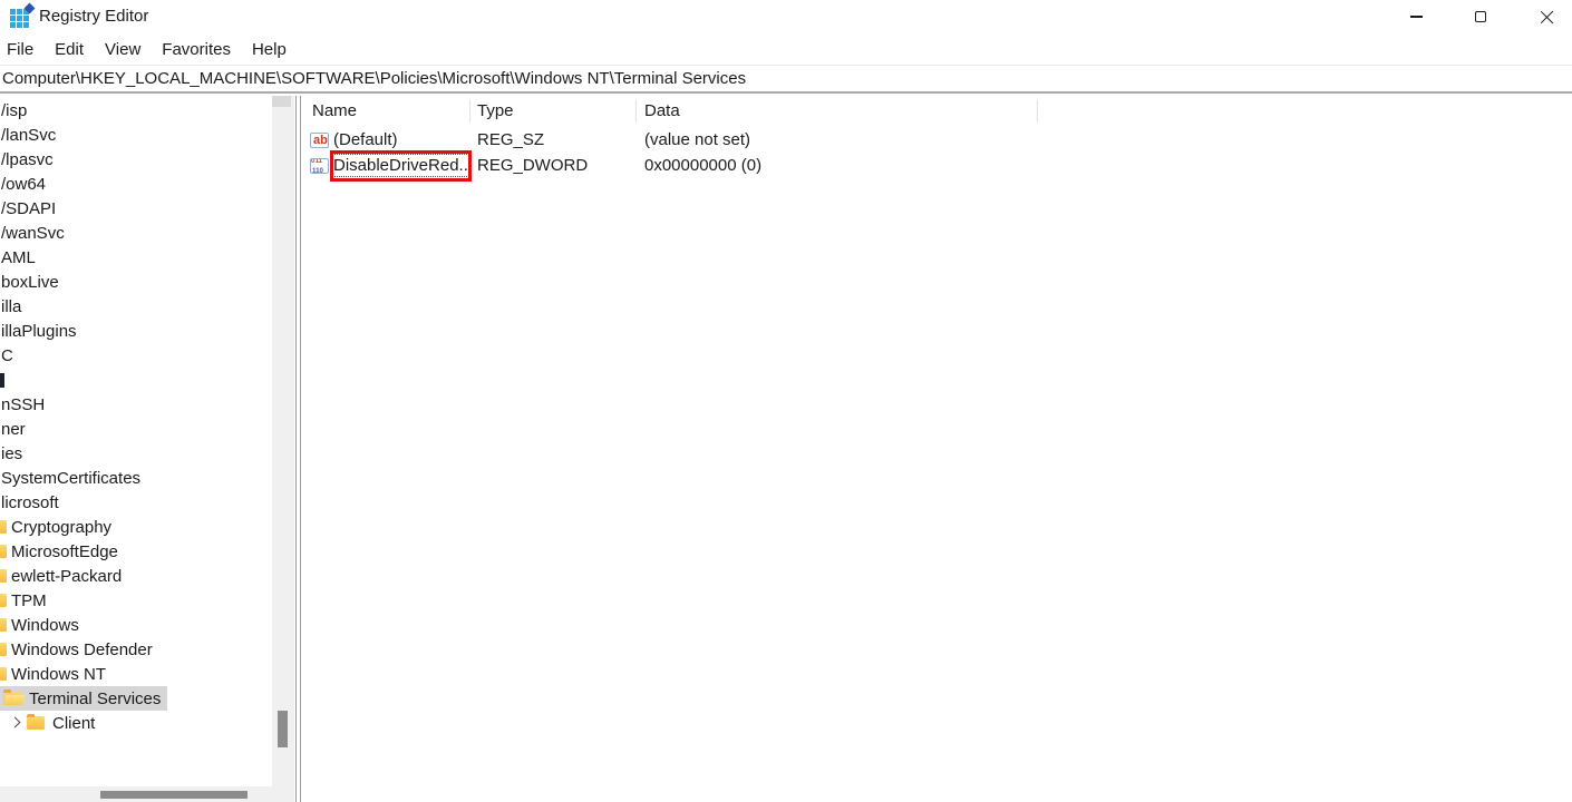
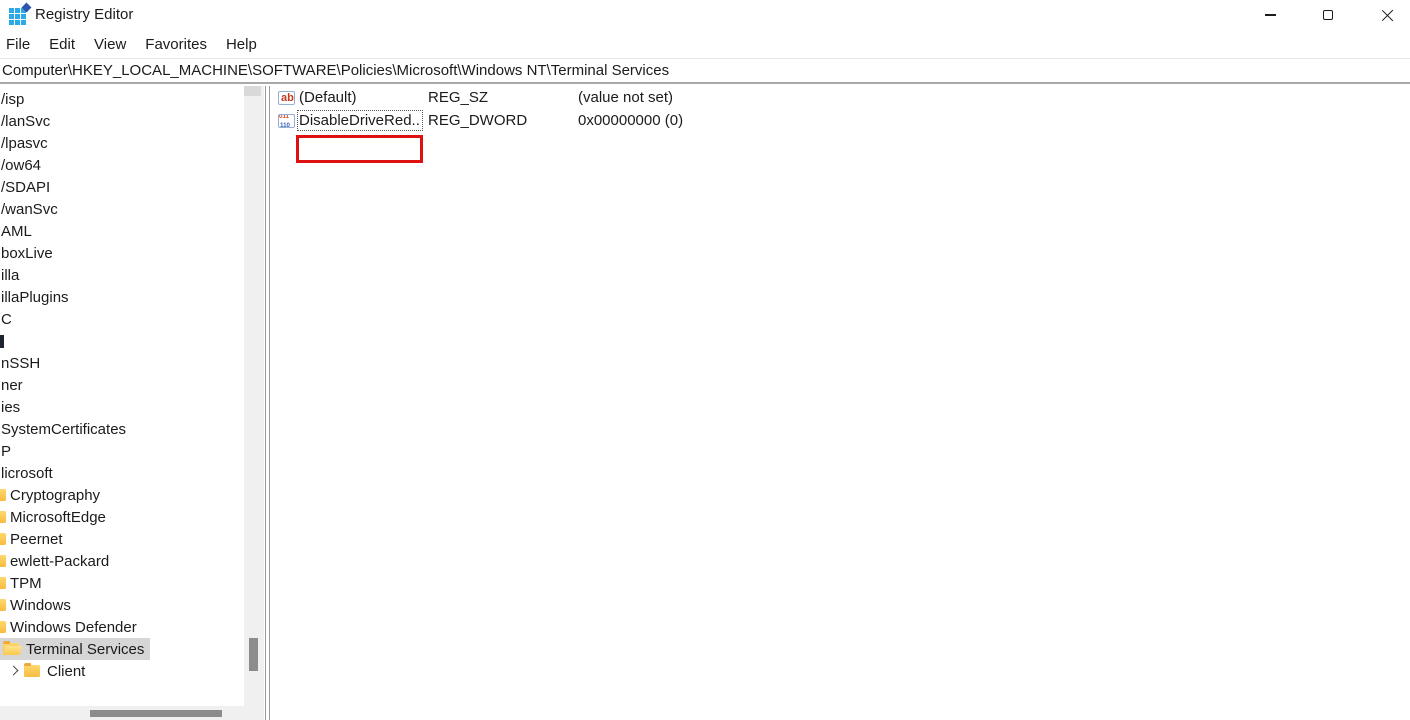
  Registry Editor
  File
  Edit
  View
  Favorites
  Help
  Computer\HKEY_LOCAL_MACHINE\SOFTWARE\Policies\Microsoft\Windows NT\Terminal Services
  /isp
  /lanSvc
  /lpasvc
  /ow64
  /SDAPI
  /wanSvc
  AML
  boxLive
  illa
  illaPlugins
  C
  nSSH
  ner
  ies
  SystemCertificates
+ P
  licrosoft
  Cryptography
  MicrosoftEdge
+ Peernet
  ewlett-Packard
  TPM
  Windows
  Windows Defender
- Windows NT
  Terminal Services
  Client
- Name
- Type
- Data
  (Default)
  REG_SZ
  (value not set)
  DisableDriveRed..
  REG_DWORD
  0x00000000 (0)
